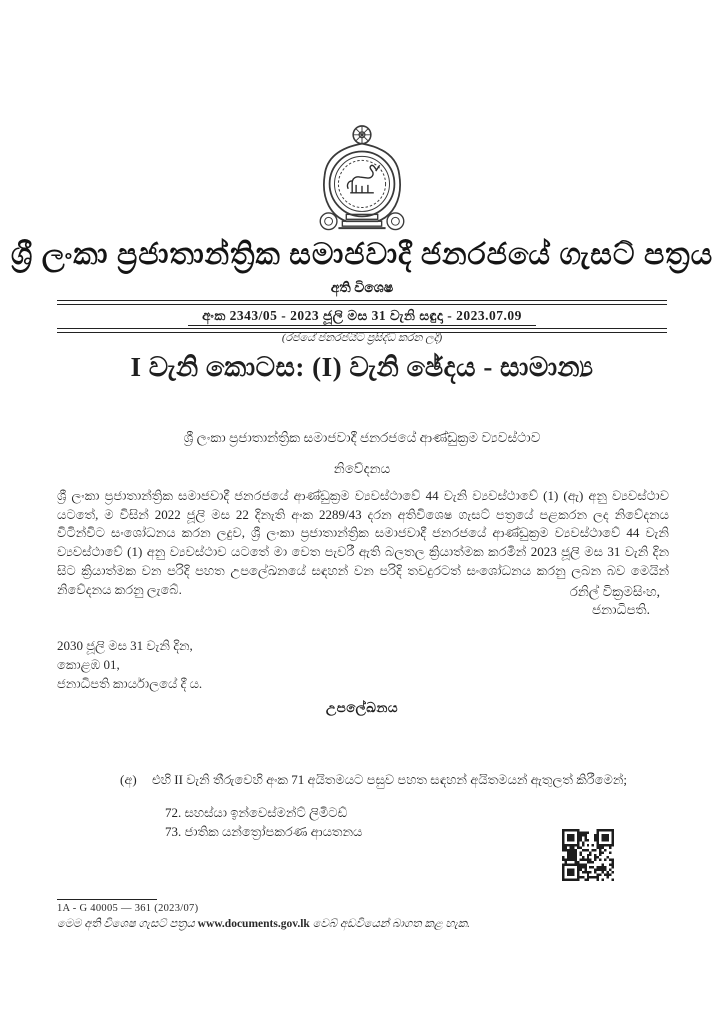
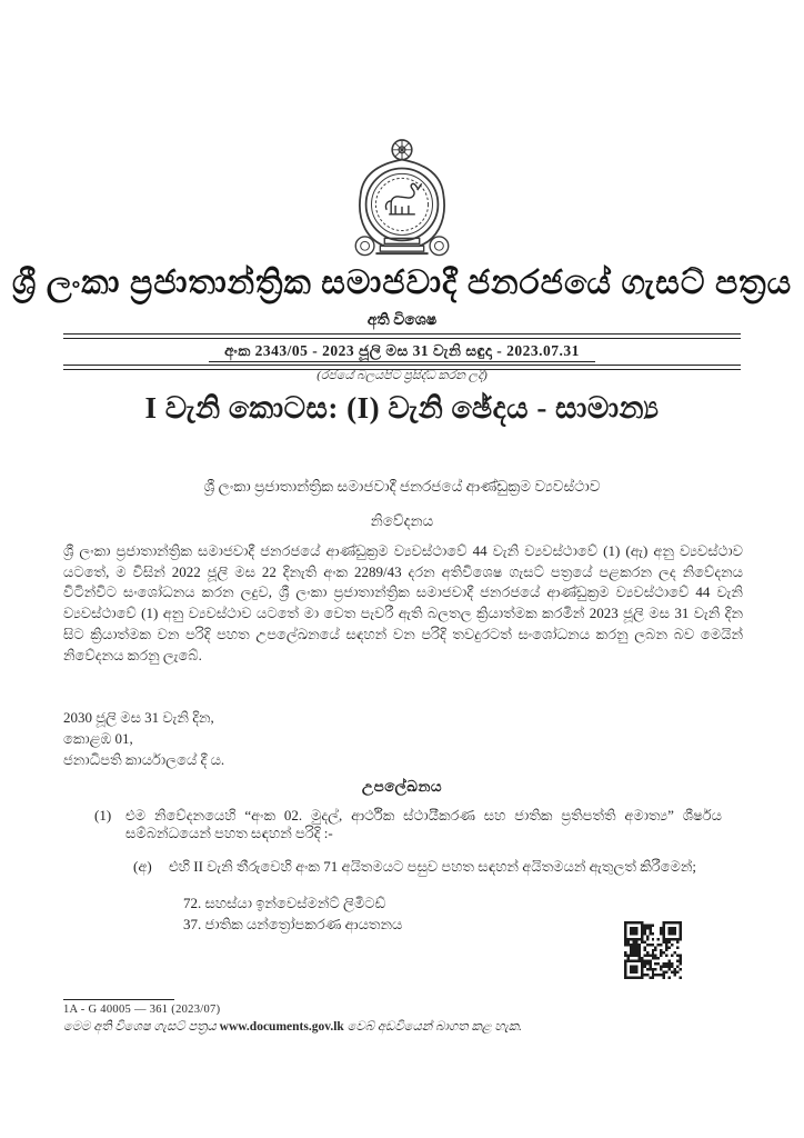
  ශ්‍රී ලංකා ප්‍රජාතාන්ත්‍රික සමාජවාදී ජනරජයේ ගැසට් පත්‍රය
  අති විශෙෂ
- අංක 2343/05 - 2023 ජූලි මස 31 වැනි සඳුදා - 2023.07.09
+ අංක 2343/05 - 2023 ජූලි මස 31 වැනි සඳුදා - 2023.07.31
- (රජයේ ජනරජයිට ප්‍රසිද්ධ කරන ලදී)
+ (රජයේ බලයපිට ප්‍රසිද්ධ කරන ලදී)
  I වැනි කොටස: (I) වැනි ඡේදය - සාමාන්‍ය
  ශ්‍රී ලංකා ප්‍රජාතාන්ත්‍රික සමාජවාදී ජනරජයේ ආණ්ඩුක්‍රම ව්‍යවස්ථාව
  නිවේදනය
  ශ්‍රී ලංකා ප්‍රජාතාන්ත්‍රික සමාජවාදී ජනරජයේ ආණ්ඩුක්‍රම ව්‍යවස්ථාවේ 44 වැනි ව්‍යවස්ථාවේ (1) (ඇ) අනු ව්‍යවස්ථාව යටතේ, ම විසින් 2022 ජූලි මස 22 දිනැති අංක 2289/43 දරන අතිවිශෙෂ ගැසට් පත්‍රයේ පළකරන ලද නිවේදනය විටින්විට සංශෝධනය කරන ලදුව, ශ්‍රී ලංකා ප්‍රජාතාන්ත්‍රික සමාජවාදී ජනරජයේ ආණ්ඩුක්‍රම ව්‍යවස්ථාවේ 44 වැනි ව්‍යවස්ථාවේ (1) අනු ව්‍යවස්ථාව යටතේ මා වෙත පැවරී ඇති බලතල ක්‍රියාත්මක කරමින් 2023 ජූලි මස 31 වැනි දින සිට ක්‍රියාත්මක වන පරිදි පහත උපලේඛනයේ සඳහන් වන පරිදි තවදුරටත් සංශෝධනය කරනු ලබන බව මෙයින් නිවේදනය කරනු ලැබේ.
- රනිල් වික්‍රමසිංහ,
- ජනාධිපති.
  2030 ජූලි මස 31 වැනි දින,
  කොළඹ 01,
  ජනාධිපති කාර්යාලයේ දී ය.
  උපලේඛනය
+ (1)
+ එම නිවේදනයෙහි “අංක 02. මුදල්, ආර්ථික ස්ථායීකරණ සහ ජාතික ප්‍රතිපත්ති අමාත්‍ය” ශීර්ෂය සම්බන්ධයෙන් පහත සඳහන් පරිදි :-
  (අ)
  එහි II වැනි තීරුවෙහි අංක 71 අයිතමයට පසුව පහත සඳහන් අයිතමයන් ඇතුලත් කිරීමෙන්;
  72. සහස්යා ඉන්වෙස්මන්ට් ලිමිටඩ්
- 73. ජාතික යන්ත්‍රෝපකරණ ආයතනය
+ 37. ජාතික යන්ත්‍රෝපකරණ ආයතනය
  1A - G 40005 — 361 (2023/07)
  මෙම අති විශෙෂ ගැසට් පත්‍රය www.documents.gov.lk වෙබ් අඩවියෙන් බාගත කළ හැක.
